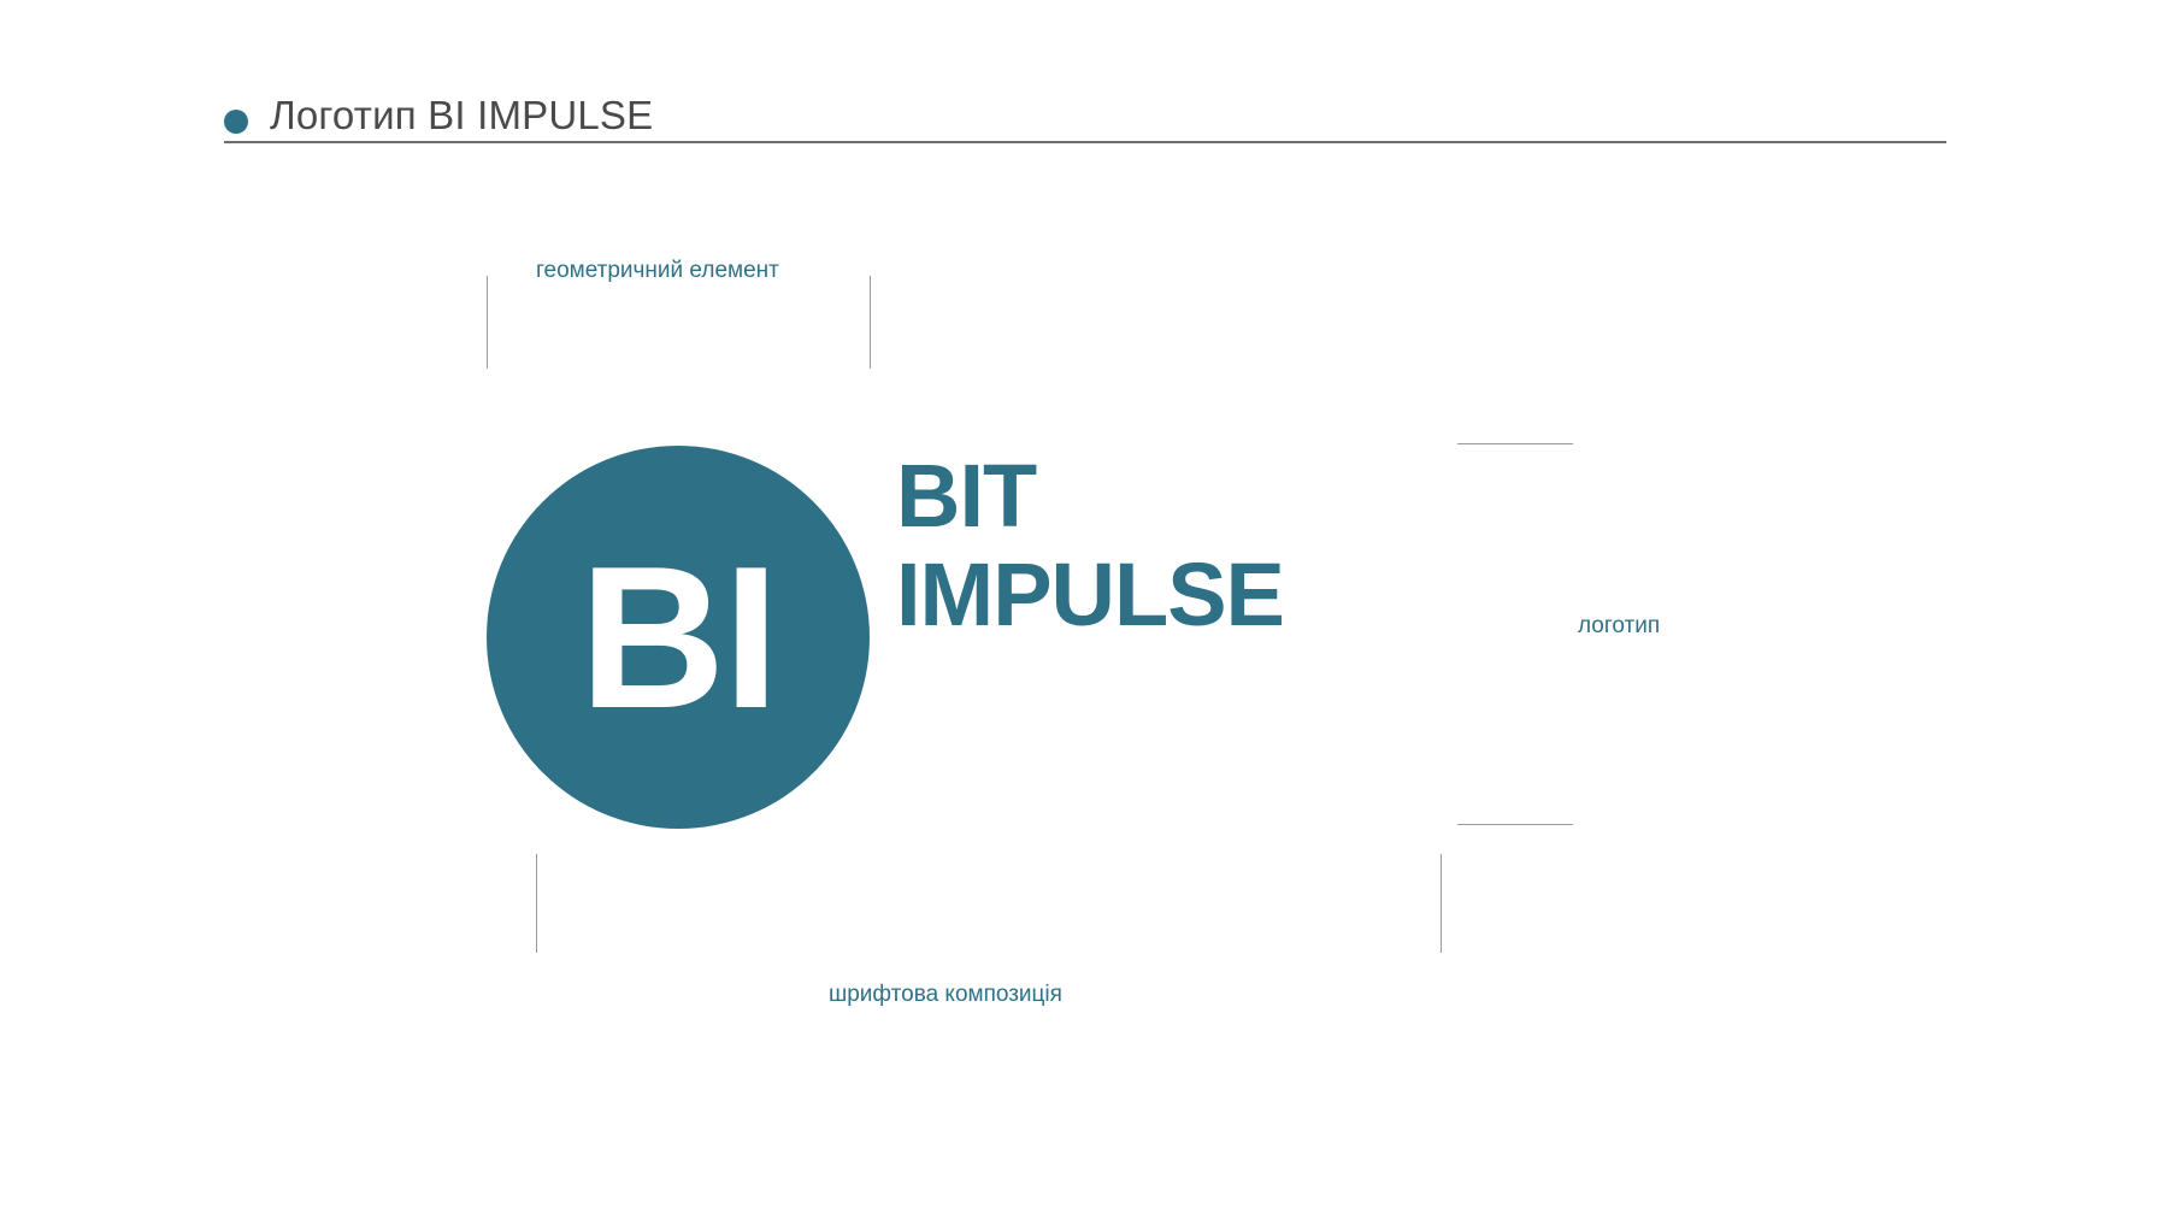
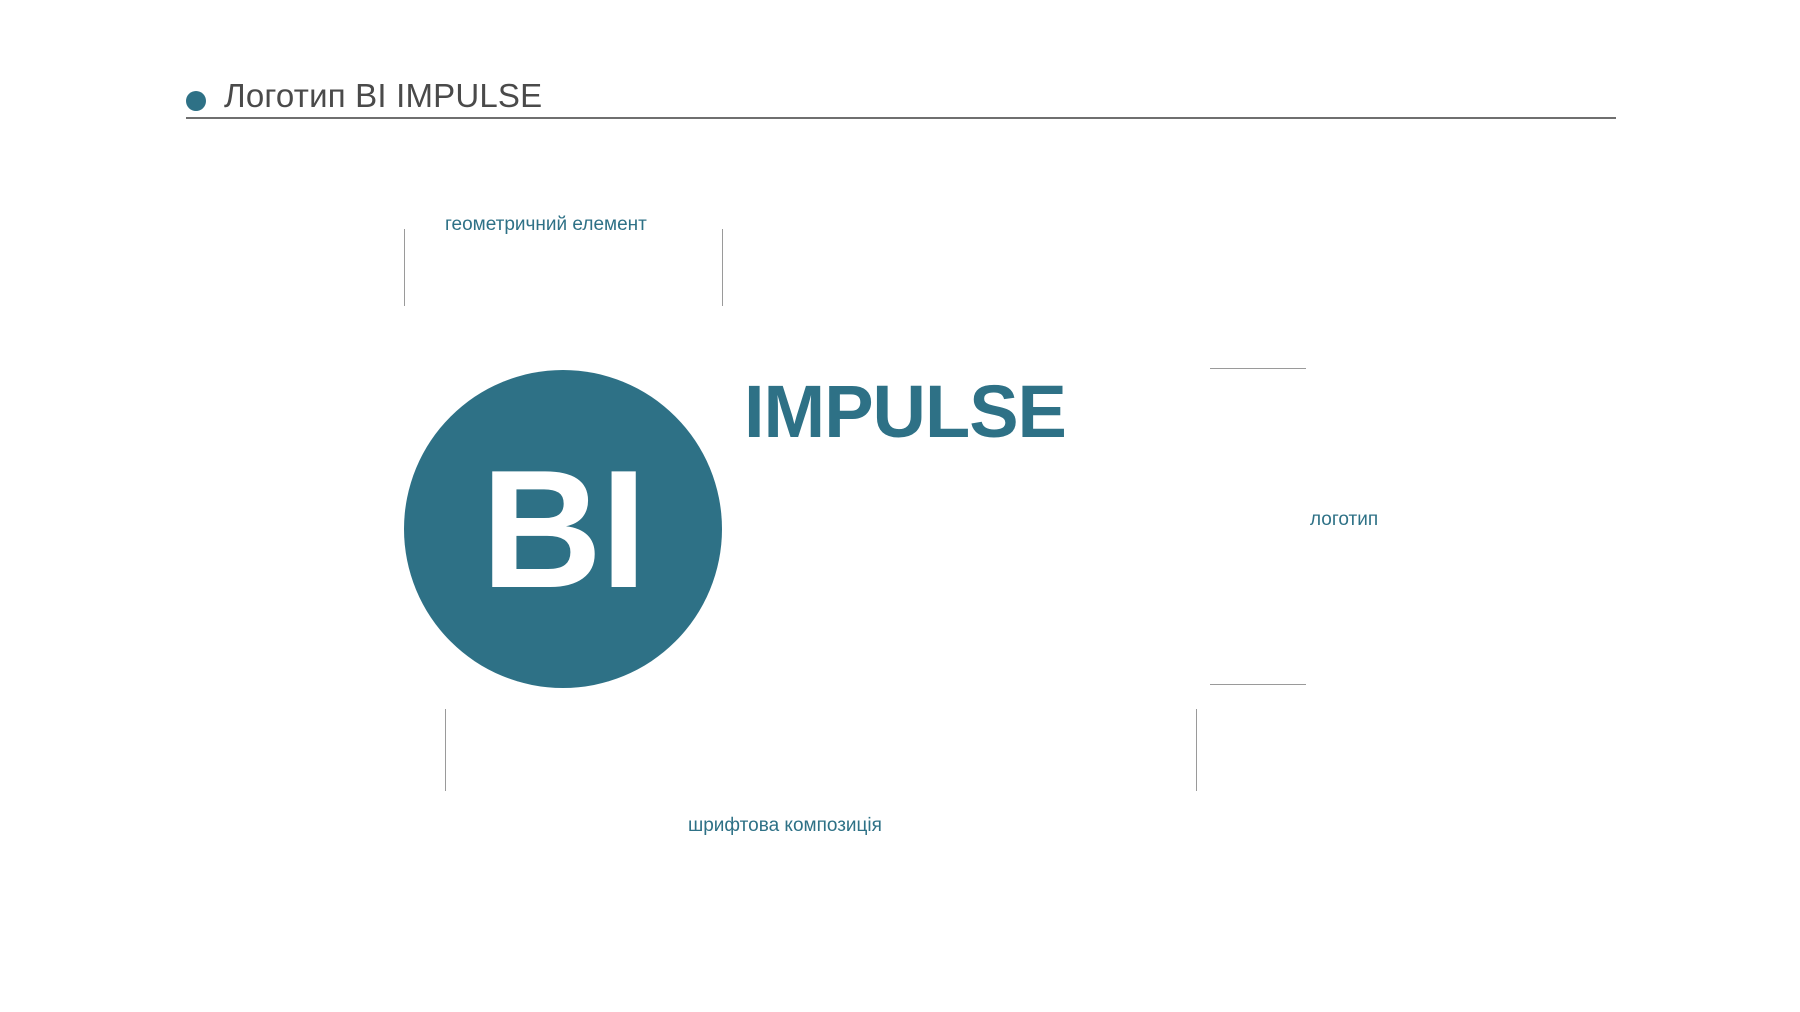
  Логотип BI IMPULSE
  геометричний елемент
  логотип
  шрифтова композиція
  BI
- BIT
  IMPULSE
